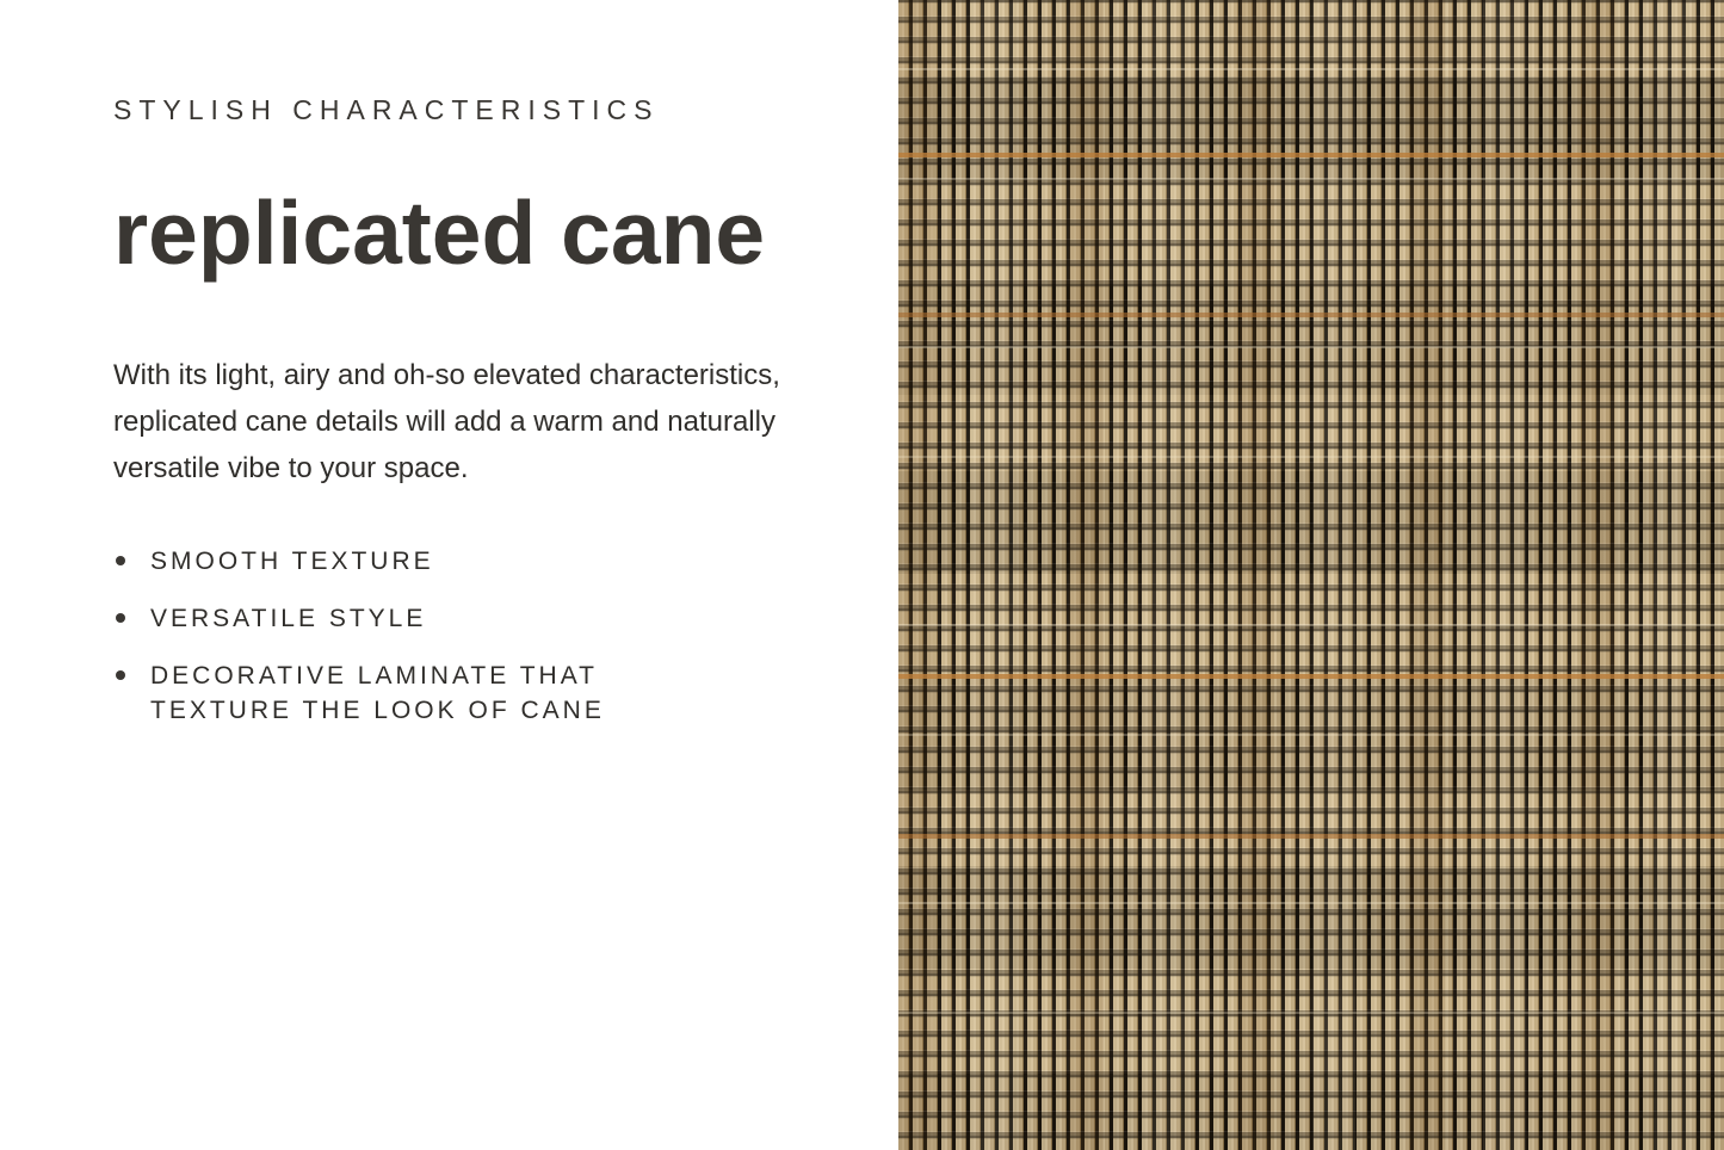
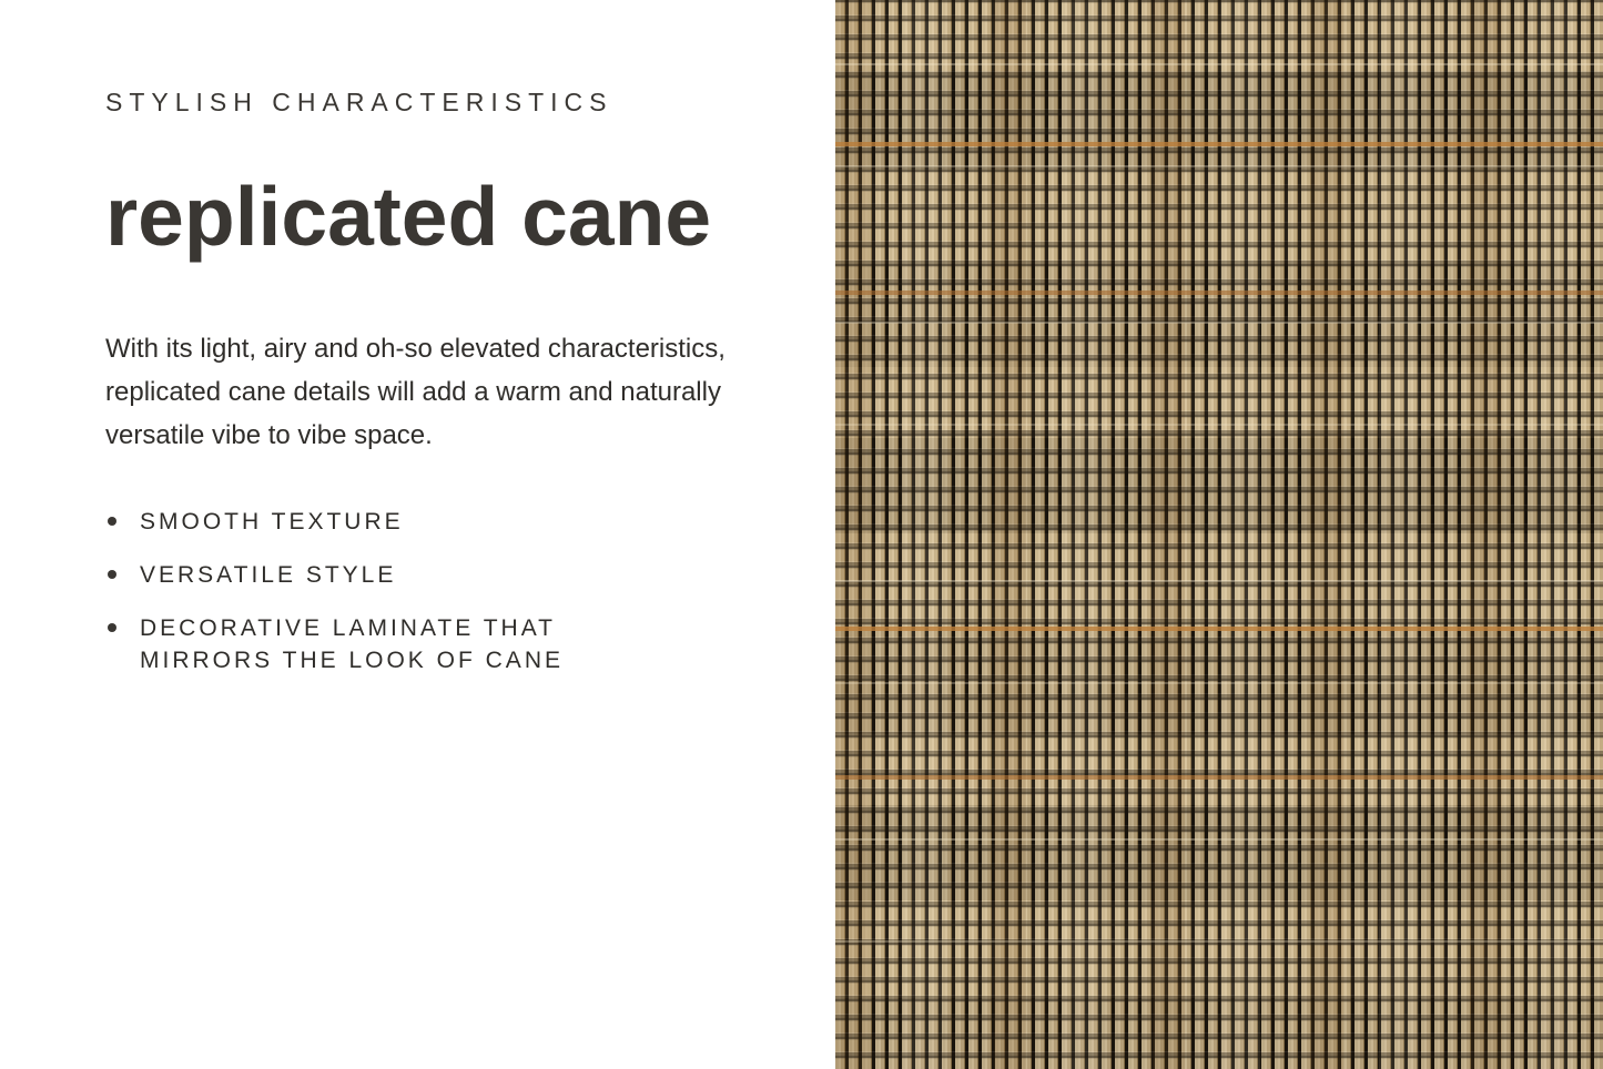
  STYLISH CHARACTERISTICS
  replicated cane
- With its light, airy and oh-so elevated characteristics, replicated cane details will add a warm and naturally versatile vibe to your space.
+ With its light, airy and oh-so elevated characteristics, replicated cane details will add a warm and naturally versatile vibe to vibe space.
  SMOOTH TEXTURE
  VERSATILE STYLE
- DECORATIVE LAMINATE THAT TEXTURE THE LOOK OF CANE
+ DECORATIVE LAMINATE THAT MIRRORS THE LOOK OF CANE
